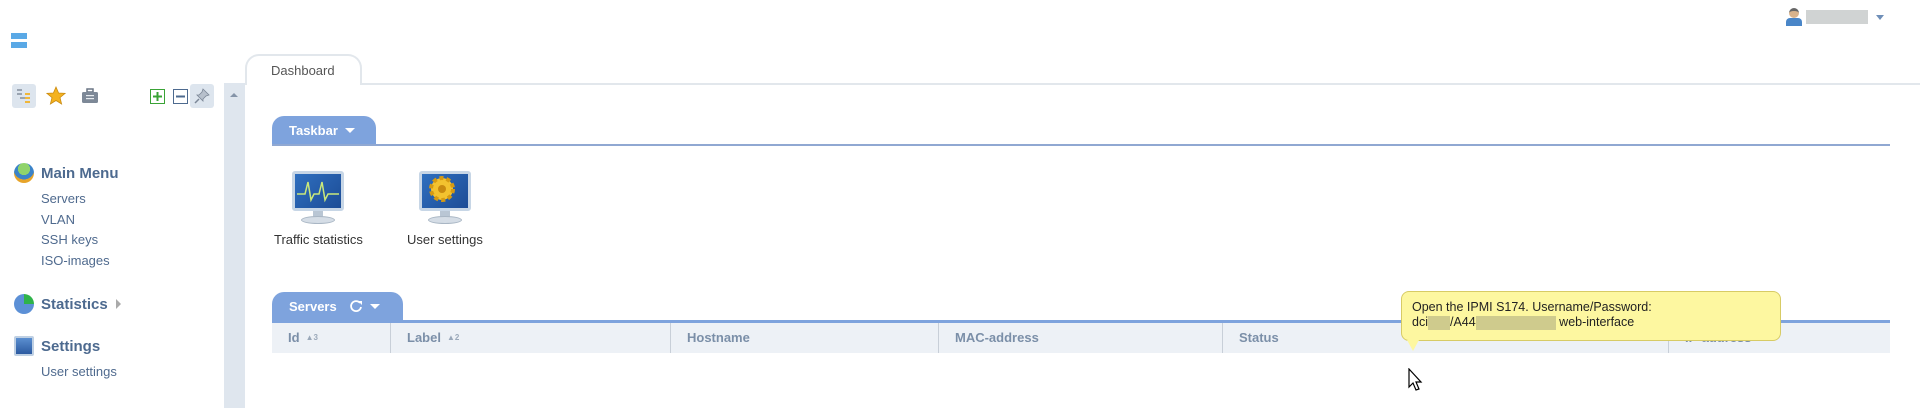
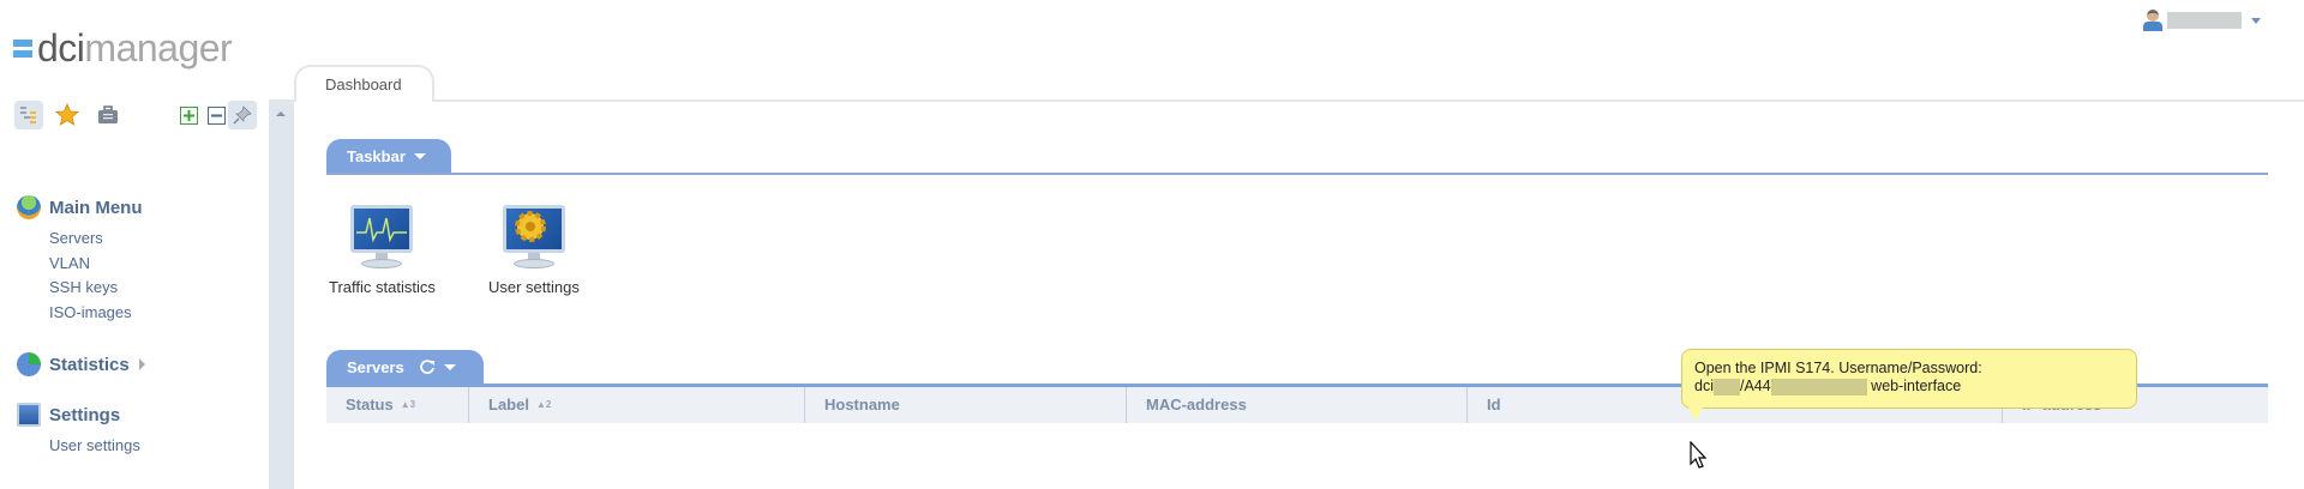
+ dcimanager
  Main Menu
  Servers
  VLAN
  SSH keys
  ISO-images
  Statistics
  Settings
  User settings
  Dashboard
  Taskbar
  Traffic statistics
  User settings
  Servers
- Id
+ Status
  ▲3
  Label
  ▲2
  Hostname
  MAC-address
- Status
+ Id
  Open the IPMI S174. Username/Password:
  dci /A44 web-interface
